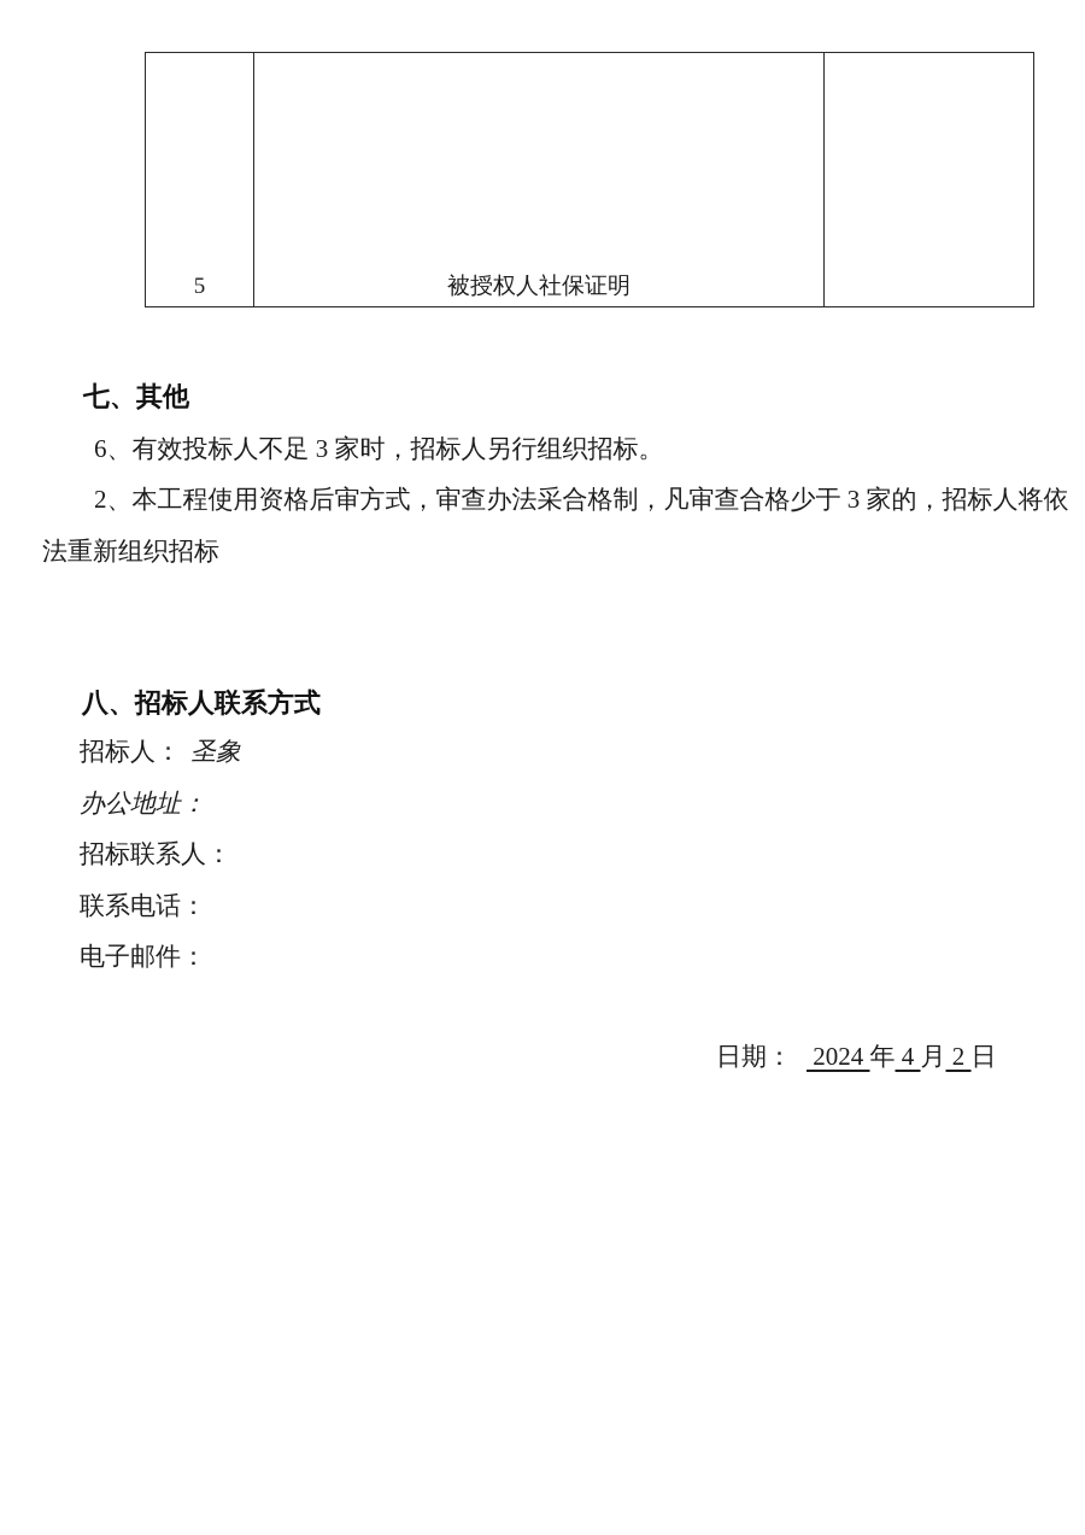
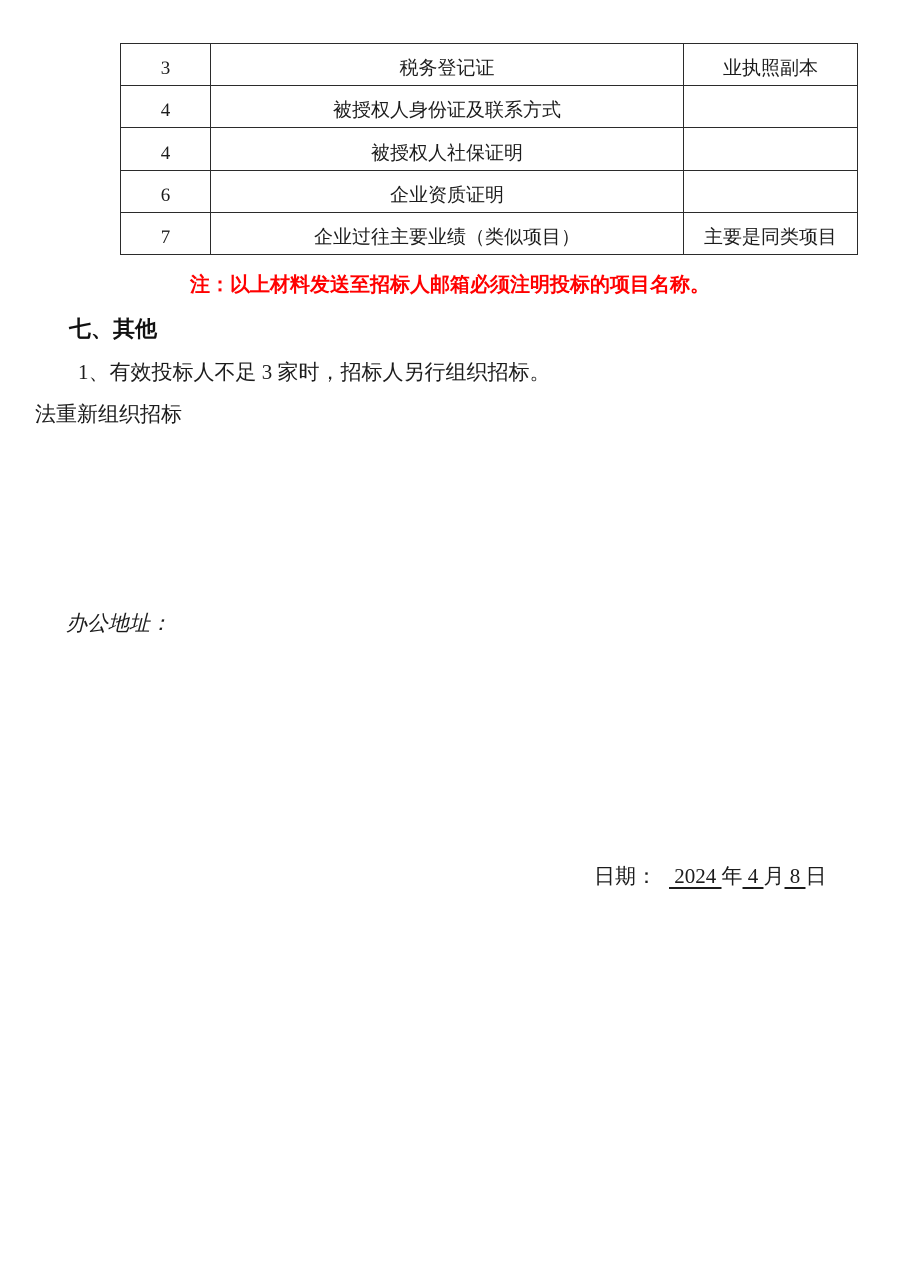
+ 3	税务登记证	业执照副本
+ 4	被授权人身份证及联系方式
- 5	被授权人社保证明
+ 4	被授权人社保证明
+ 6	企业资质证明
+ 7	企业过往主要业绩（类似项目）	主要是同类项目
+ 注：以上材料发送至招标人邮箱必须注明投标的项目名称。
  七、其他
- 6、有效投标人不足 3 家时，招标人另行组织招标。
+ 1、有效投标人不足 3 家时，招标人另行组织招标。
- 2、本工程使用资格后审方式，审查办法采合格制，凡审查合格少于 3 家的，招标人将依
  法重新组织招标
- 八、招标人联系方式
- 招标人： 圣象
  办公地址：
- 招标联系人：
- 联系电话：
- 电子邮件：
- 日期： 2024 年 4 月 2 日
+ 日期： 2024 年 4 月 8 日
